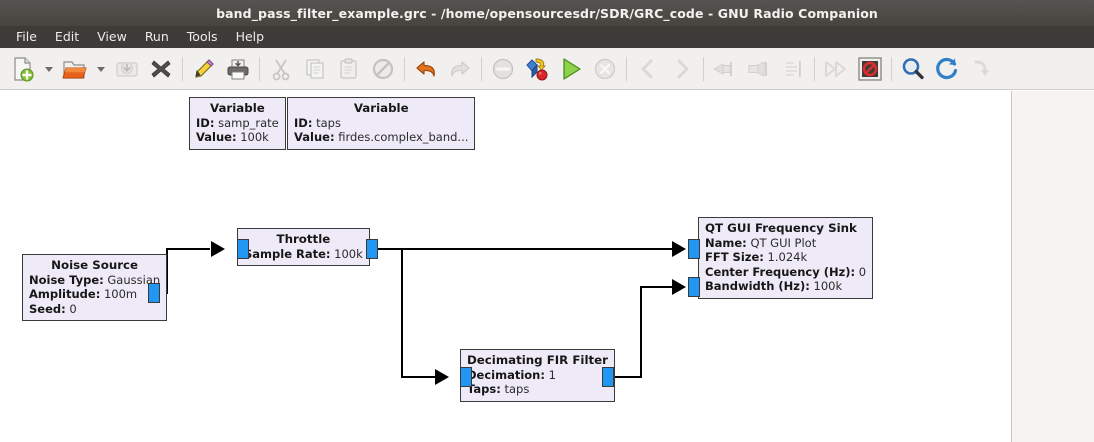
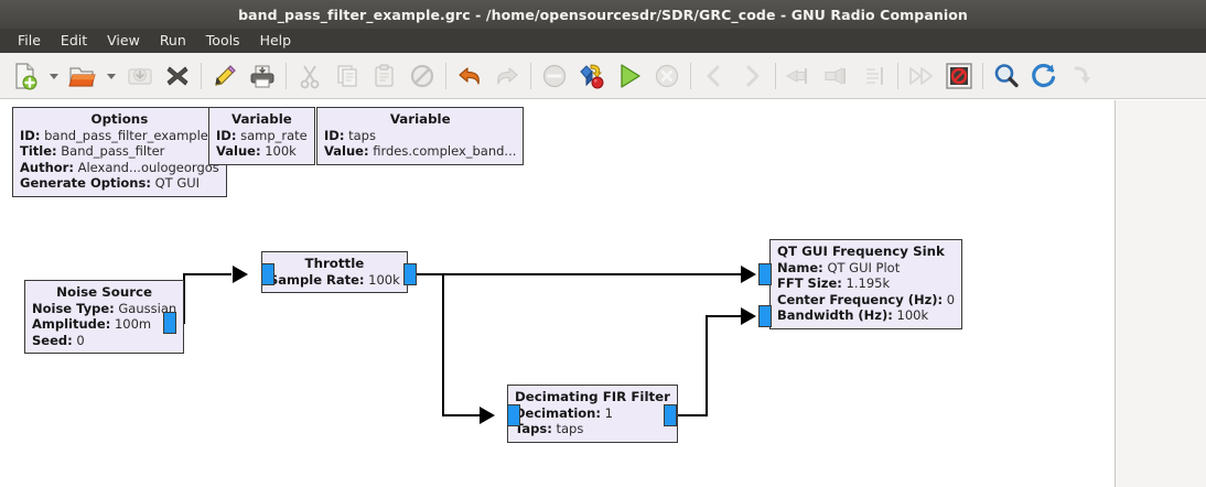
  band_pass_filter_example.grc - /home/opensourcesdr/SDR/GRC_code - GNU Radio Companion
  File
  Edit
  View
  Run
  Tools
  Help
+ Options
+ ID: band_pass_filter_example
+ Title: Band_pass_filter
+ Author: Alexand...oulogeorgos
+ Generate Options: QT GUI
  Variable
  ID: samp_rate
  Value: 100k
  Variable
  ID: taps
  Value: firdes.complex_band...
  Noise Source
  Noise Type: Gaussian
  Amplitude: 100m
  Seed: 0
  Throttle
  ample Rate: 100k
  Decimating FIR Filter
  ecimation: 1
  Taps: taps
  QT GUI Frequency Sink
  Name: QT GUI Plot
- FFT Size: 1.024k
+ FFT Size: 1.195k
  Center Frequency (Hz): 0
  Bandwidth (Hz): 100k
